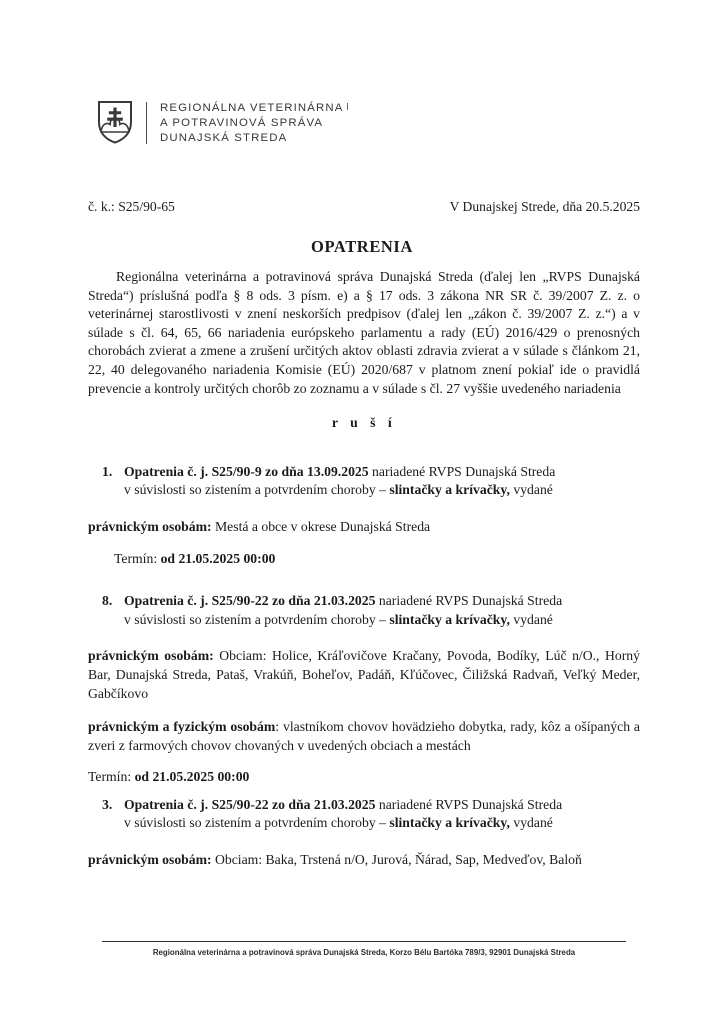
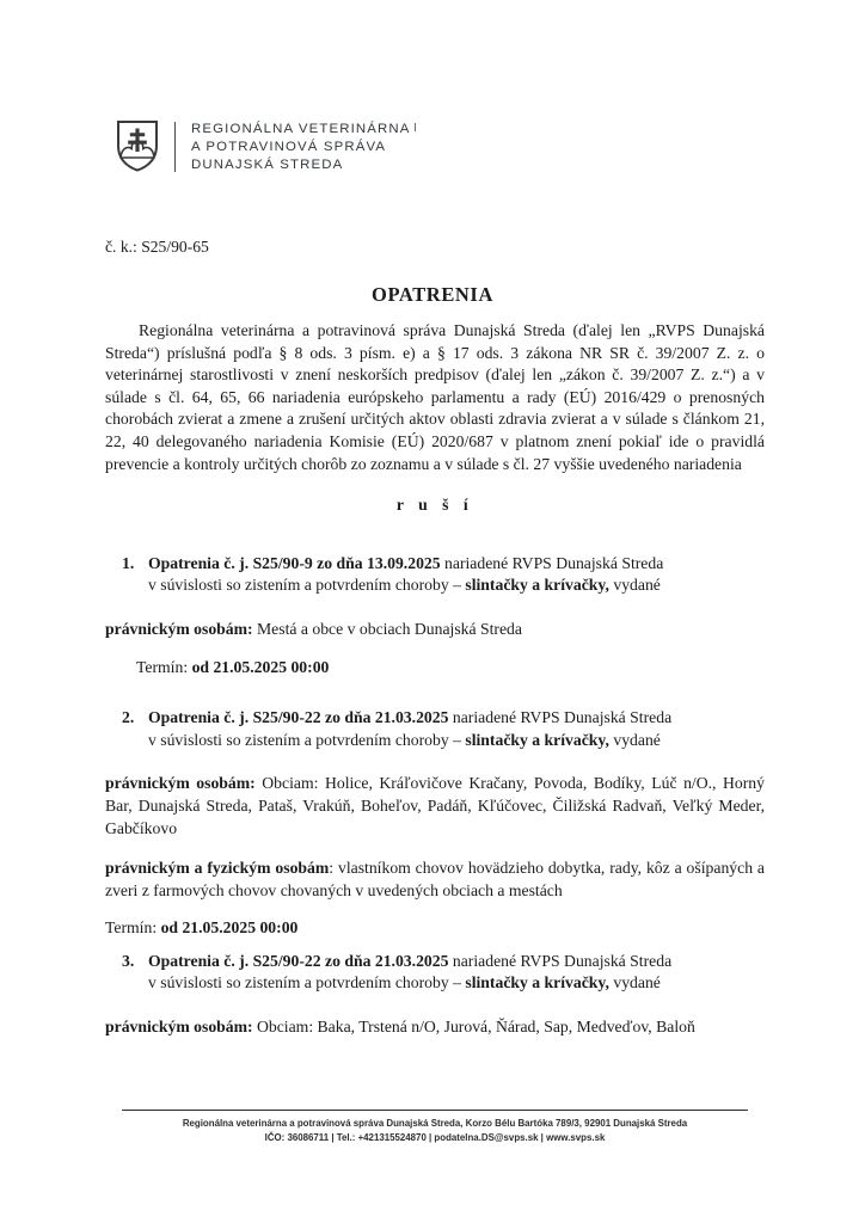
  REGIONÁLNA VETERINÁRNA
  A POTRAVINOVÁ SPRÁVA
  DUNAJSKÁ STREDA
  č. k.: S25/90-65
- V Dunajskej Strede, dňa 20.5.2025
  OPATRENIA
  Regionálna veterinárna a potravinová správa Dunajská Streda (ďalej len „RVPS Dunajská Streda“) príslušná podľa § 8 ods. 3 písm. e) a § 17 ods. 3 zákona NR SR č. 39/2007 Z. z. o veterinárnej starostlivosti v znení neskorších predpisov (ďalej len „zákon č. 39/2007 Z. z.“) a v súlade s čl. 64, 65, 66 nariadenia európskeho parlamentu a rady (EÚ) 2016/429 o prenosných chorobách zvierat a zmene a zrušení určitých aktov oblasti zdravia zvierat a v súlade s článkom 21, 22, 40 delegovaného nariadenia Komisie (EÚ) 2020/687 v platnom znení pokiaľ ide o pravidlá prevencie a kontroly určitých chorôb zo zoznamu a v súlade s čl. 27 vyššie uvedeného nariadenia
  r u š í
  1.
  Opatrenia č. j. S25/90-9 zo dňa 13.09.2025 nariadené RVPS Dunajská Streda
  v súvislosti so zistením a potvrdením choroby – slintačky a krívačky, vydané
- právnickým osobám: Mestá a obce v okrese Dunajská Streda
+ právnickým osobám: Mestá a obce v obciach Dunajská Streda
  Termín: od 21.05.2025 00:00
- 8.
+ 2.
  Opatrenia č. j. S25/90-22 zo dňa 21.03.2025 nariadené RVPS Dunajská Streda
  v súvislosti so zistením a potvrdením choroby – slintačky a krívačky, vydané
  právnickým osobám: Obciam: Holice, Kráľovičove Kračany, Povoda, Bodíky, Lúč n/O., Horný Bar, Dunajská Streda, Pataš, Vrakúň, Boheľov, Padáň, Kľúčovec, Čiližská Radvaň, Veľký Meder, Gabčíkovo
  právnickým a fyzickým osobám: vlastníkom chovov hovädzieho dobytka, rady, kôz a ošípaných a zveri z farmových chovov chovaných v uvedených obciach a mestách
  Termín: od 21.05.2025 00:00
  3.
  Opatrenia č. j. S25/90-22 zo dňa 21.03.2025 nariadené RVPS Dunajská Streda
  v súvislosti so zistením a potvrdením choroby – slintačky a krívačky, vydané
  právnickým osobám: Obciam: Baka, Trstená n/O, Jurová, Ňárad, Sap, Medveďov, Baloň
  Regionálna veterinárna a potravinová správa Dunajská Streda, Korzo Bélu Bartóka 789/3, 92901 Dunajská Streda
+ IČO: 36086711 | Tel.: +421315524870 | podatelna.DS@svps.sk | www.svps.sk
